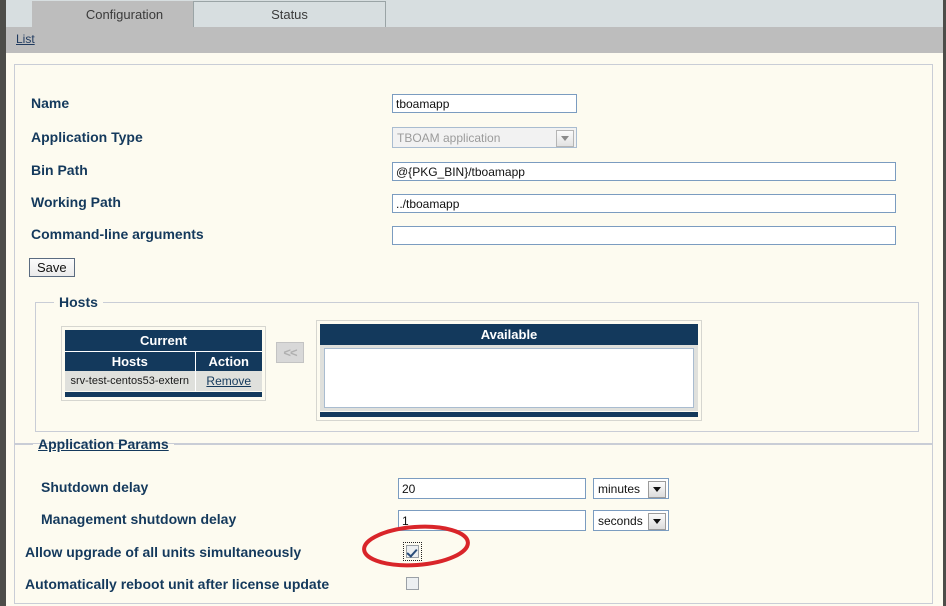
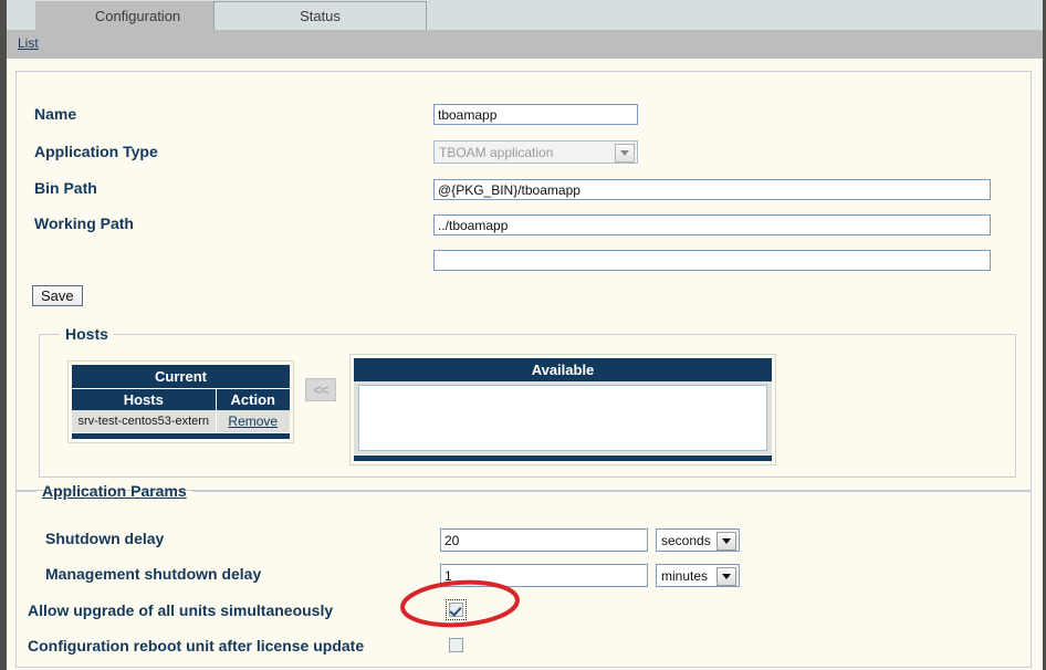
  Configuration
  Status
  List
  Name
  tboamapp
  Application Type
  TBOAM application
  Bin Path
  @{PKG_BIN}/tboamapp
  Working Path
  ../tboamapp
- Command-line arguments
  Save
  Hosts
  Current
  Hosts	Action
  srv-test-centos53-extern	Remove
  <<
  Available
  Application Params
  Shutdown delay
  20
- minutes
+ seconds
  Management shutdown delay
  1
- seconds
+ minutes
  Allow upgrade of all units simultaneously
- Automatically reboot unit after license update
+ Configuration reboot unit after license update
